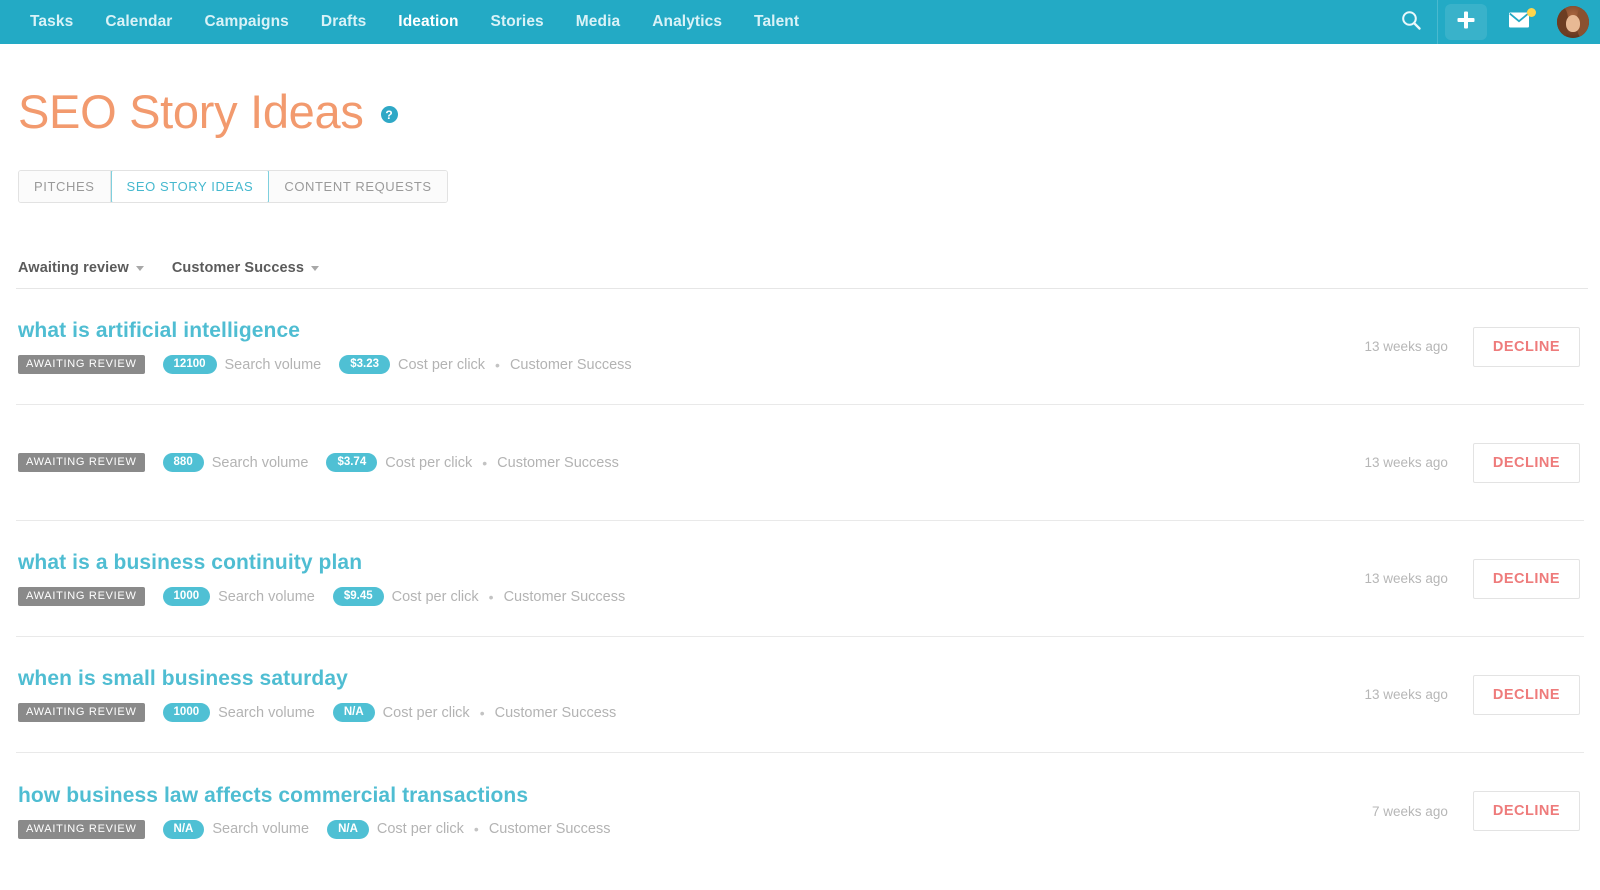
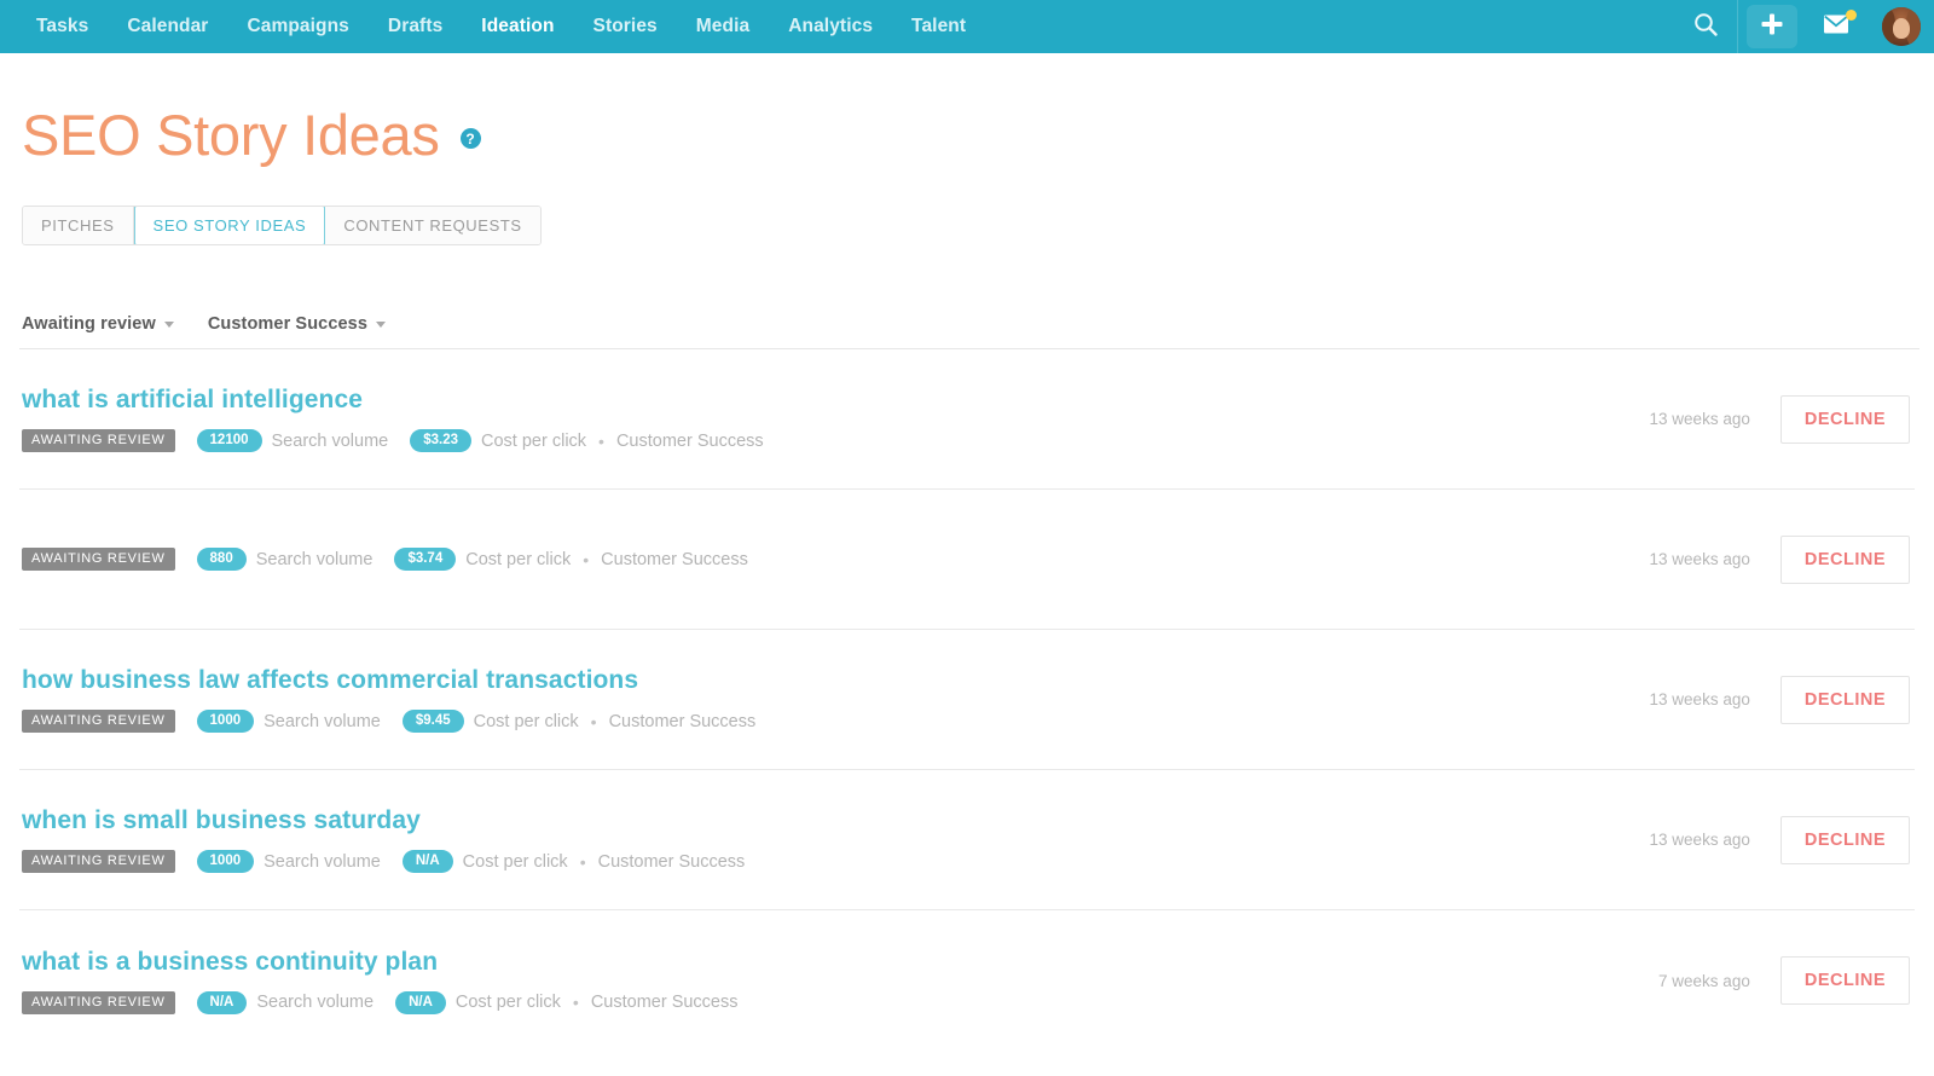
  Tasks
  Calendar
  Campaigns
  Drafts
  Ideation
  Stories
  Media
  Analytics
  Talent
  SEO Story Ideas
  ?
  PITCHES
  SEO STORY IDEAS
  CONTENT REQUESTS
  Awaiting review
  Customer Success
  what is artificial intelligence
  AWAITING REVIEW
  12100
  Search volume
  $3.23
  Cost per click
  •
  Customer Success
  13 weeks ago
  DECLINE
  AWAITING REVIEW
  880
  Search volume
  $3.74
  Cost per click
  •
  Customer Success
  13 weeks ago
  DECLINE
- what is a business continuity plan
+ how business law affects commercial transactions
  AWAITING REVIEW
  1000
  Search volume
  $9.45
  Cost per click
  •
  Customer Success
  13 weeks ago
  DECLINE
  when is small business saturday
  AWAITING REVIEW
  1000
  Search volume
  N/A
  Cost per click
  •
  Customer Success
  13 weeks ago
  DECLINE
- how business law affects commercial transactions
+ what is a business continuity plan
  AWAITING REVIEW
  N/A
  Search volume
  N/A
  Cost per click
  •
  Customer Success
  7 weeks ago
  DECLINE
